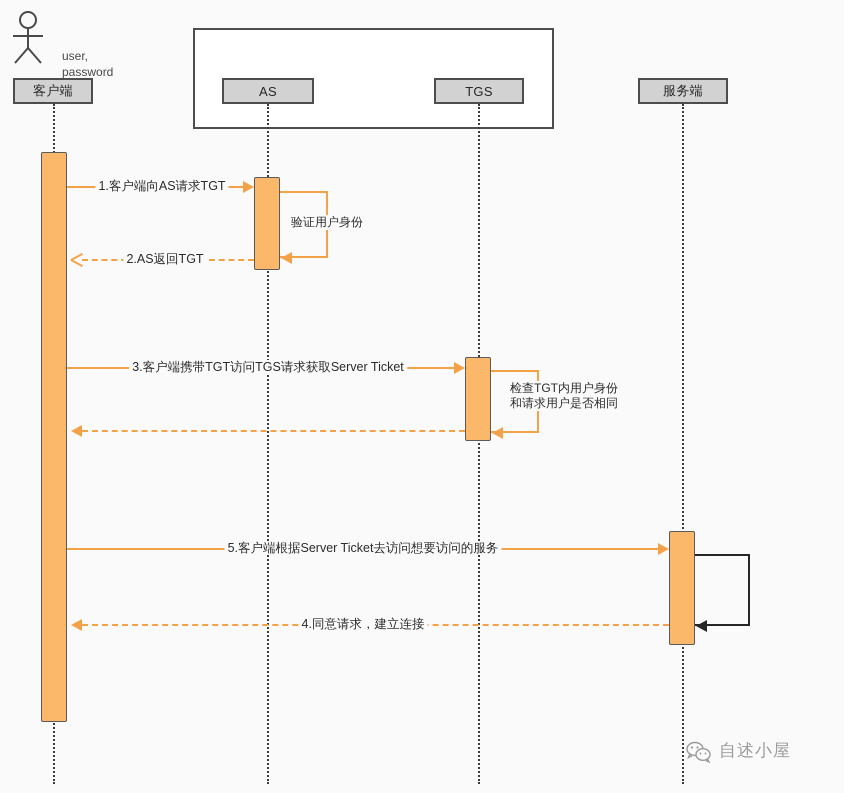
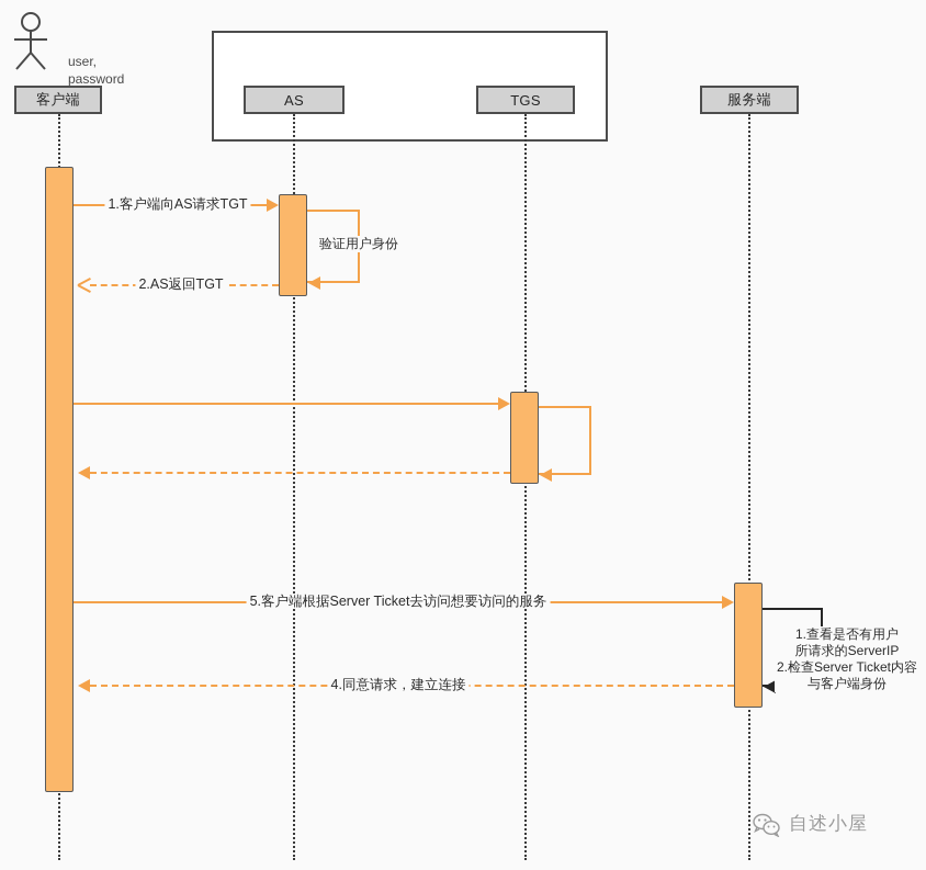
  user,
  password
  客户端
  AS
  TGS
  服务端
  1.客户端向AS请求TGT
  验证用户身份
  2.AS返回TGT
- 3.客户端携带TGT访问TGS请求获取Server Ticket
- 检查TGT内用户身份
- 和请求用户是否相同
  5.客户端根据Server Ticket去访问想要访问的服务
+ 1.查看是否有用户
+ 所请求的ServerIP
+ 2.检查Server Ticket内容
+ 与客户端身份
  4.同意请求，建立连接
  自述小屋
